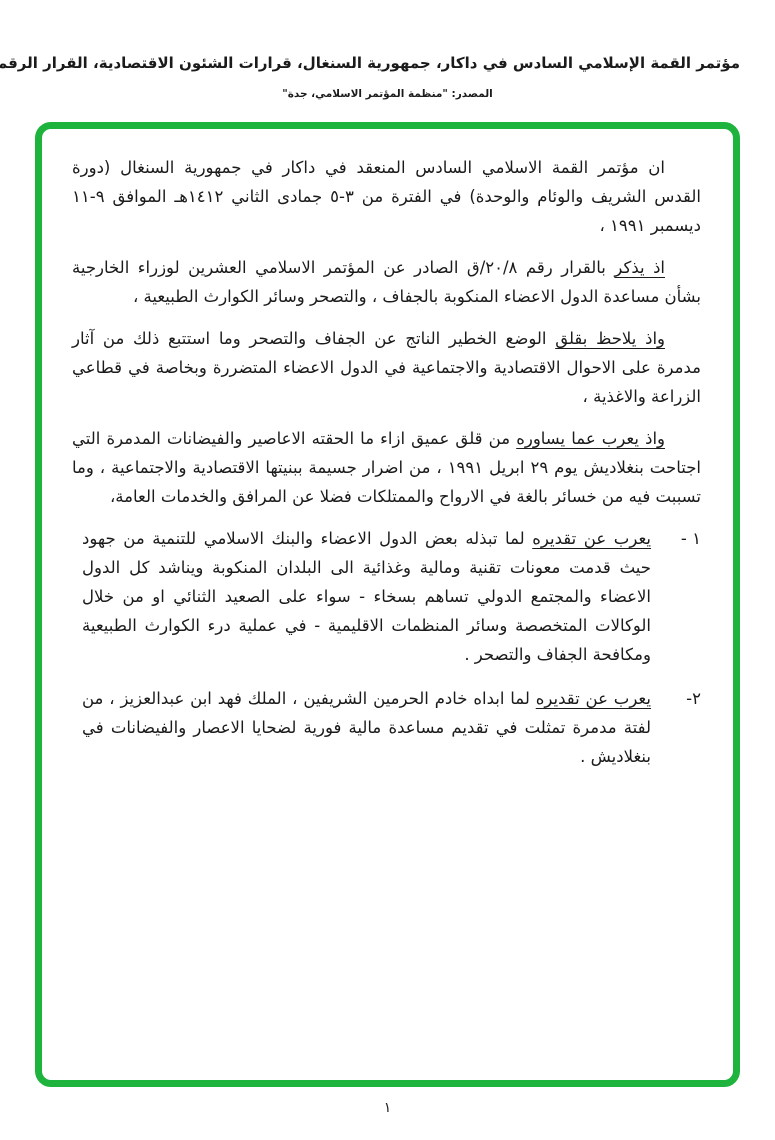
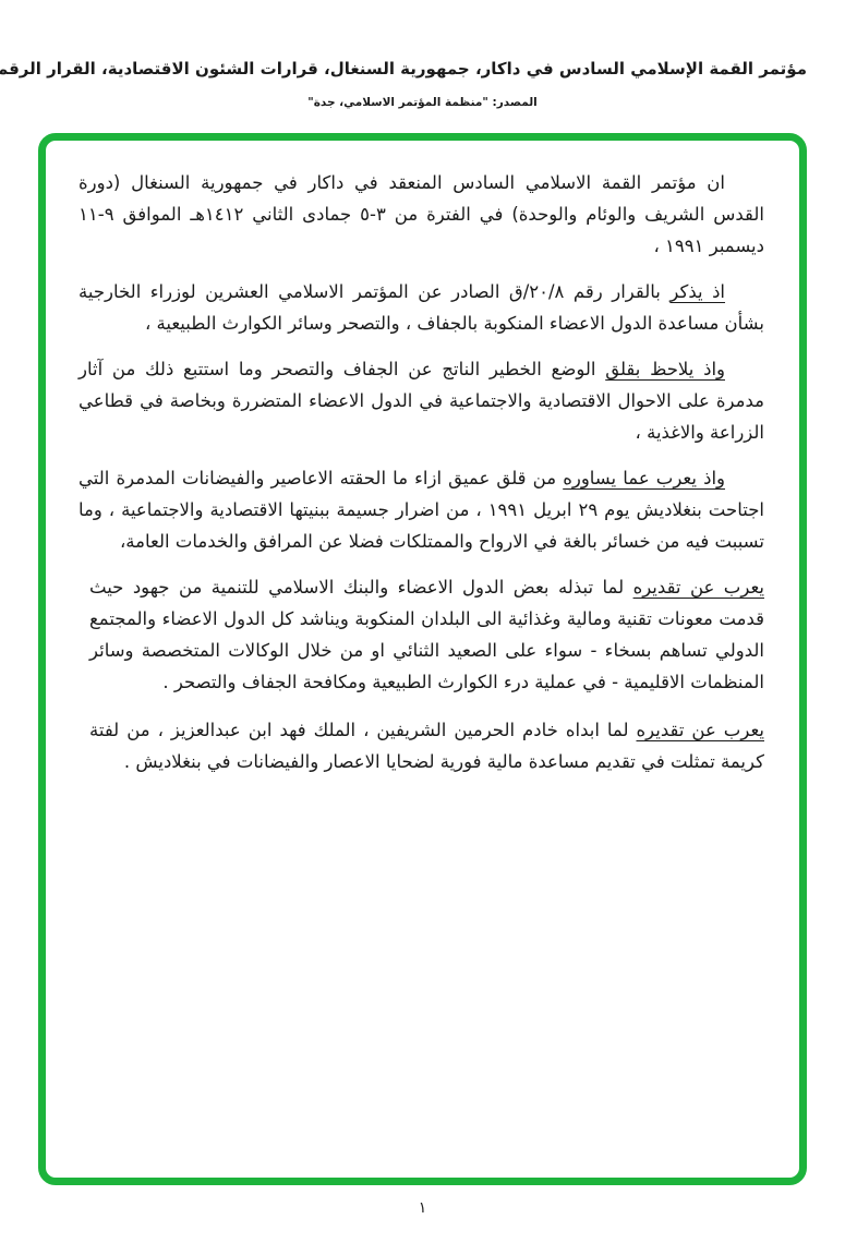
  مؤتمر القمة الإسلامي السادس في داكار، جمهورية السنغال، قرارات الشئون الاقتصادية، القرار الرقم
  المصدر: "منظمة المؤتمر الاسلامي، جدة"
  ان مؤتمر القمة الاسلامي السادس المنعقد في داكار في جمهورية السنغال (دورة القدس الشريف والوئام والوحدة) في الفترة من ٣-٥ جمادى الثاني ١٤١٢هـ الموافق ٩-١١ ديسمبر ١٩٩١ ،
  اذ يذكر بالقرار رقم ٢٠/٨/ق الصادر عن المؤتمر الاسلامي العشرين لوزراء الخارجية بشأن مساعدة الدول الاعضاء المنكوبة بالجفاف ، والتصحر وسائر الكوارث الطبيعية ،
  واذ يلاحظ بقلق الوضع الخطير الناتج عن الجفاف والتصحر وما استتبع ذلك من آثار مدمرة على الاحوال الاقتصادية والاجتماعية في الدول الاعضاء المتضررة وبخاصة في قطاعي الزراعة والاغذية ،
  واذ يعرب عما يساوره من قلق عميق ازاء ما الحقته الاعاصير والفيضانات المدمرة التي اجتاحت بنغلاديش يوم ٢٩ ابريل ١٩٩١ ، من اضرار جسيمة ببنيتها الاقتصادية والاجتماعية ، وما تسببت فيه من خسائر بالغة في الارواح والممتلكات فضلا عن المرافق والخدمات العامة،
- ١ -
  يعرب عن تقديره لما تبذله بعض الدول الاعضاء والبنك الاسلامي للتنمية من جهود حيث قدمت معونات تقنية ومالية وغذائية الى البلدان المنكوبة ويناشد كل الدول الاعضاء والمجتمع الدولي تساهم بسخاء - سواء على الصعيد الثنائي او من خلال الوكالات المتخصصة وسائر المنظمات الاقليمية - في عملية درء الكوارث الطبيعية ومكافحة الجفاف والتصحر .
- ٢-
- يعرب عن تقديره لما ابداه خادم الحرمين الشريفين ، الملك فهد ابن عبدالعزيز ، من لفتة مدمرة تمثلت في تقديم مساعدة مالية فورية لضحايا الاعصار والفيضانات في بنغلاديش .
+ يعرب عن تقديره لما ابداه خادم الحرمين الشريفين ، الملك فهد ابن عبدالعزيز ، من لفتة كريمة تمثلت في تقديم مساعدة مالية فورية لضحايا الاعصار والفيضانات في بنغلاديش .
  ١
